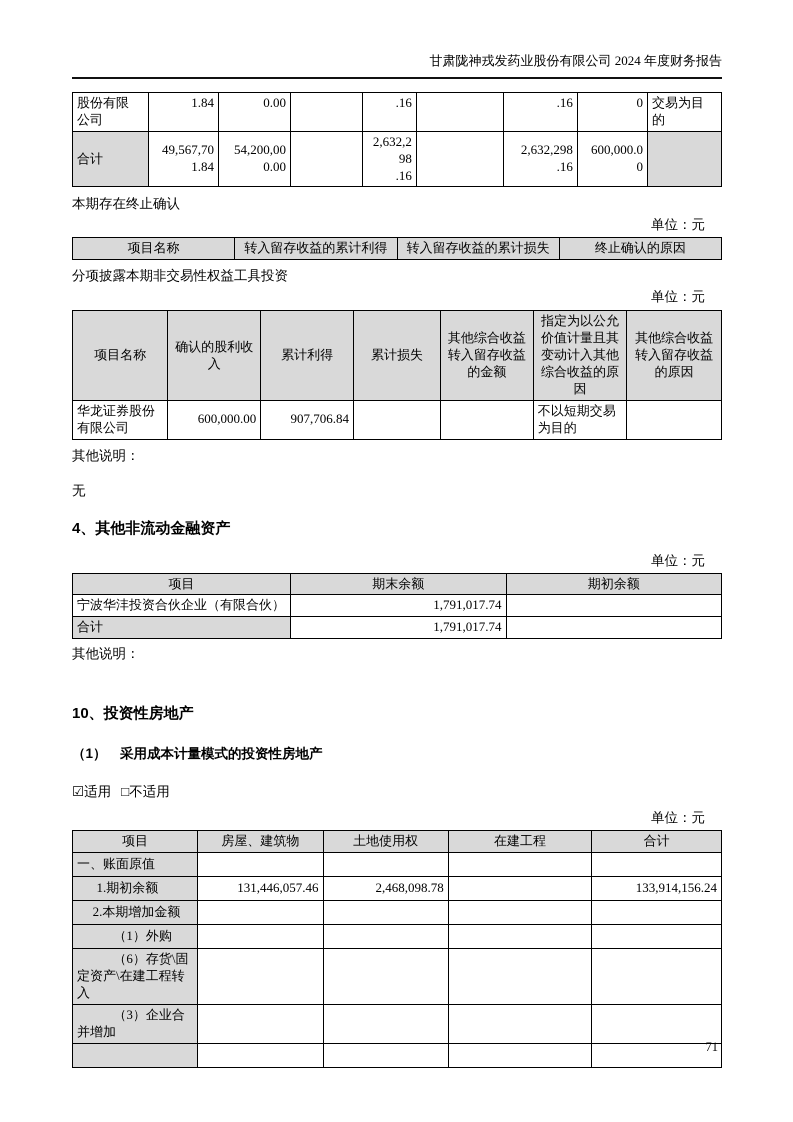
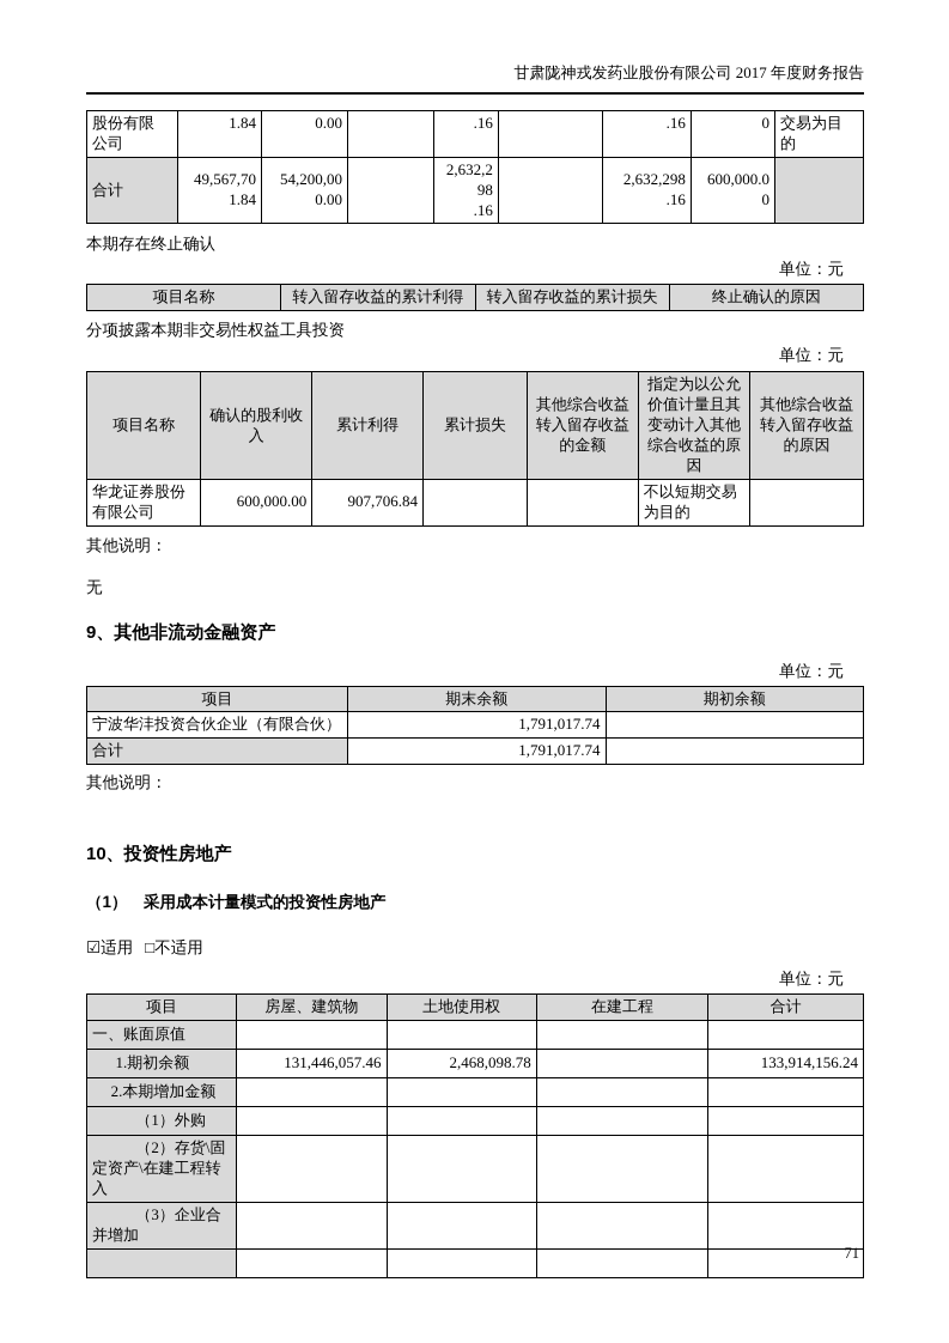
- 甘肃陇神戎发药业股份有限公司 2024 年度财务报告
+ 甘肃陇神戎发药业股份有限公司 2017 年度财务报告
  股份有限 公司	1.84	0.00		.16		.16	0	交易为目 的
  合计	49,567,70 1.84	54,200,00 0.00		2,632,298 .16		2,632,298 .16	600,000.0 0
  本期存在终止确认
  单位：元
  项目名称	转入留存收益的累计利得	转入留存收益的累计损失	终止确认的原因
  分项披露本期非交易性权益工具投资
  单位：元
  项目名称	确认的股利收入	累计利得	累计损失	其他综合收益转入留存收益的金额	指定为以公允价值计量且其变动计入其他综合收益的原因	其他综合收益转入留存收益的原因
  华龙证券股份有限公司	600,000.00	907,706.84			不以短期交易为目的
  其他说明：
  无
- 4、其他非流动金融资产
+ 9、其他非流动金融资产
  单位：元
  项目	期末余额	期初余额
  宁波华沣投资合伙企业（有限合伙）	1,791,017.74
  合计	1,791,017.74
  其他说明：
  10、投资性房地产
  （1） 采用成本计量模式的投资性房地产
  ☑适用 □不适用
  单位：元
  项目	房屋、建筑物	土地使用权	在建工程	合计
  一、账面原值
  1.期初余额	131,446,057.46	2,468,098.78		133,914,156.24
  2.本期增加金额
  （1）外购
- （6）存货\固定资产\在建工程转入
+ （2）存货\固定资产\在建工程转入
  （3）企业合并增加
  71
